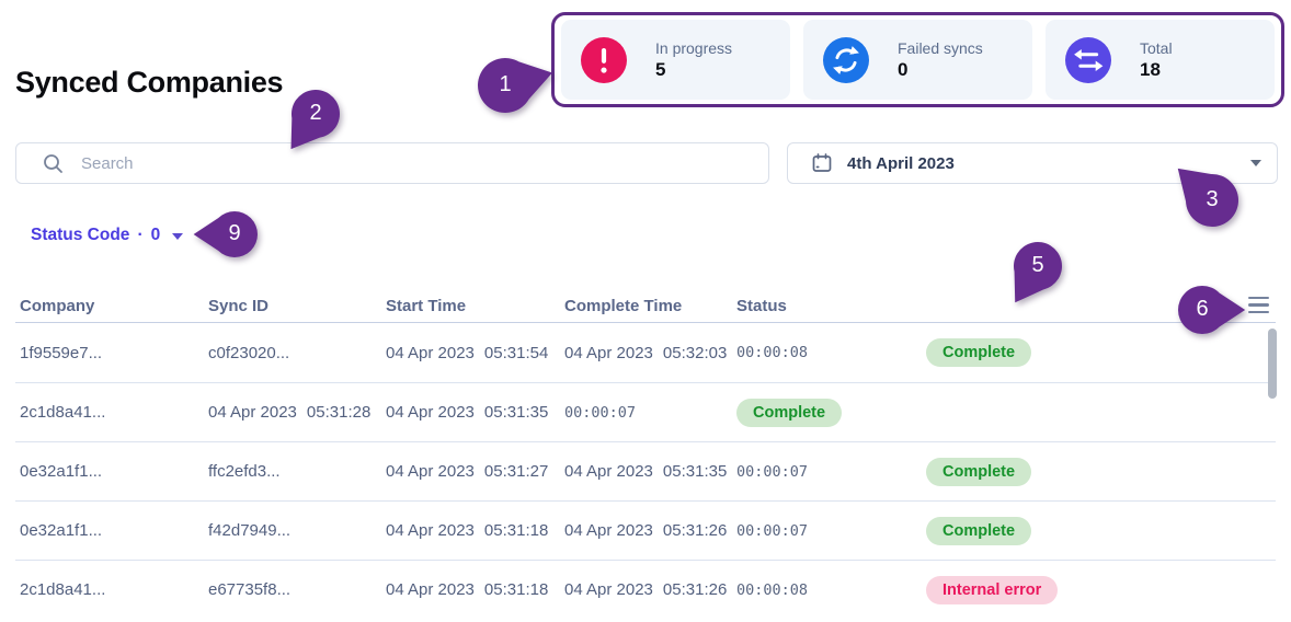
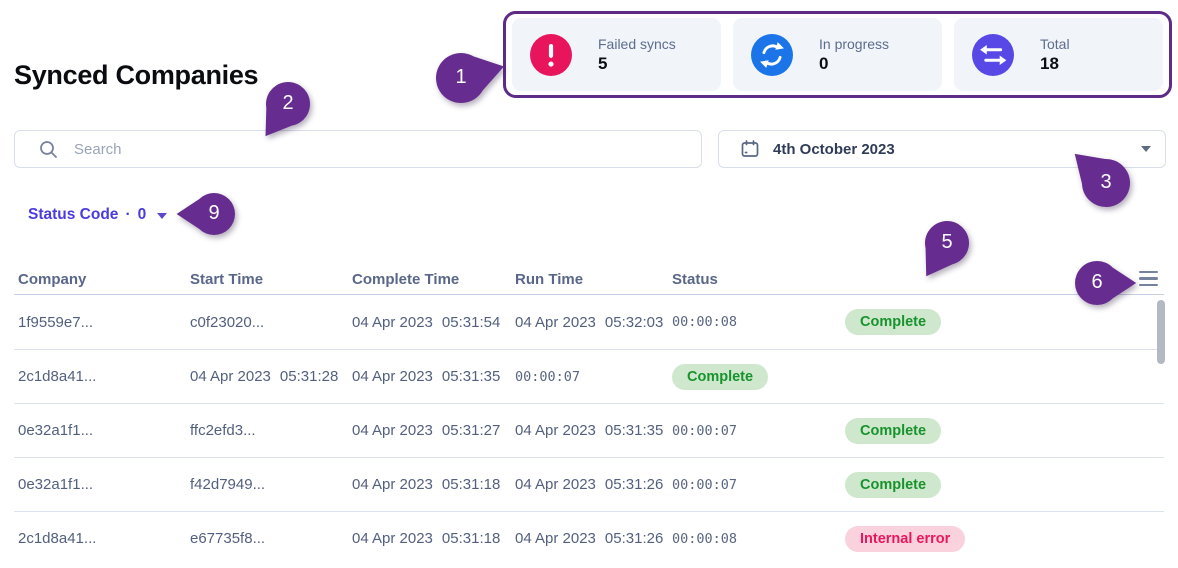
  Synced Companies
- In progress
+ Failed syncs
  5
- Failed syncs
+ In progress
  0
  Total
  18
  Search
- 4th April 2023
+ 4th October 2023
  Status Code
  ·
  0
  Company
- Sync ID
  Start Time
  Complete Time
+ Run Time
  Status
  1f9559e7...
  c0f23020...
  04 Apr 2023
  05:31:54
  04 Apr 2023
  05:32:03
  00:00:08
  Complete
  2c1d8a41...
  04 Apr 2023
  05:31:28
  04 Apr 2023
  05:31:35
  00:00:07
  Complete
  0e32a1f1...
  ffc2efd3...
  04 Apr 2023
  05:31:27
  04 Apr 2023
  05:31:35
  00:00:07
  Complete
  0e32a1f1...
  f42d7949...
  04 Apr 2023
  05:31:18
  04 Apr 2023
  05:31:26
  00:00:07
  Complete
  2c1d8a41...
  e67735f8...
  04 Apr 2023
  05:31:18
  04 Apr 2023
  05:31:26
  00:00:08
  Internal error
  1
  2
  3
  9
  5
  6
